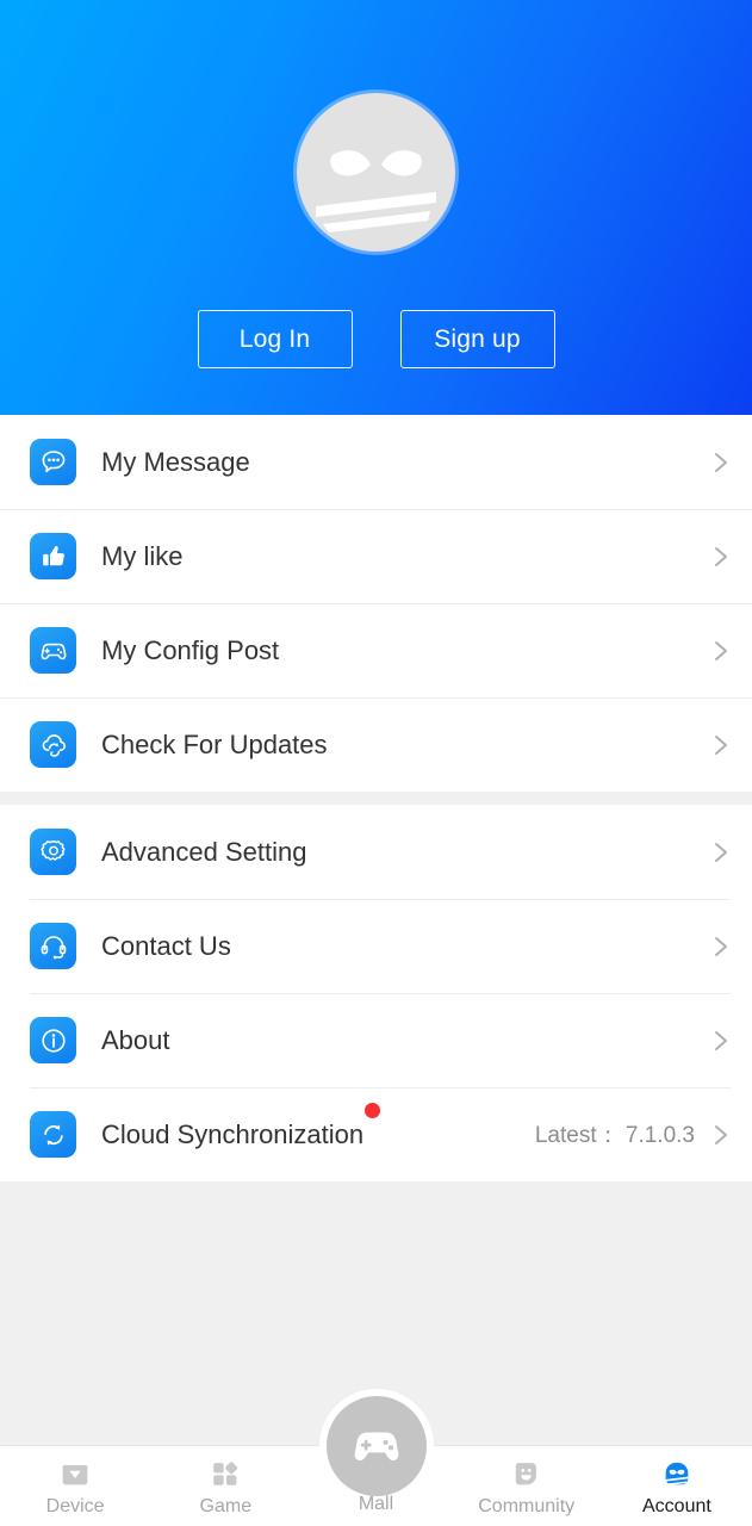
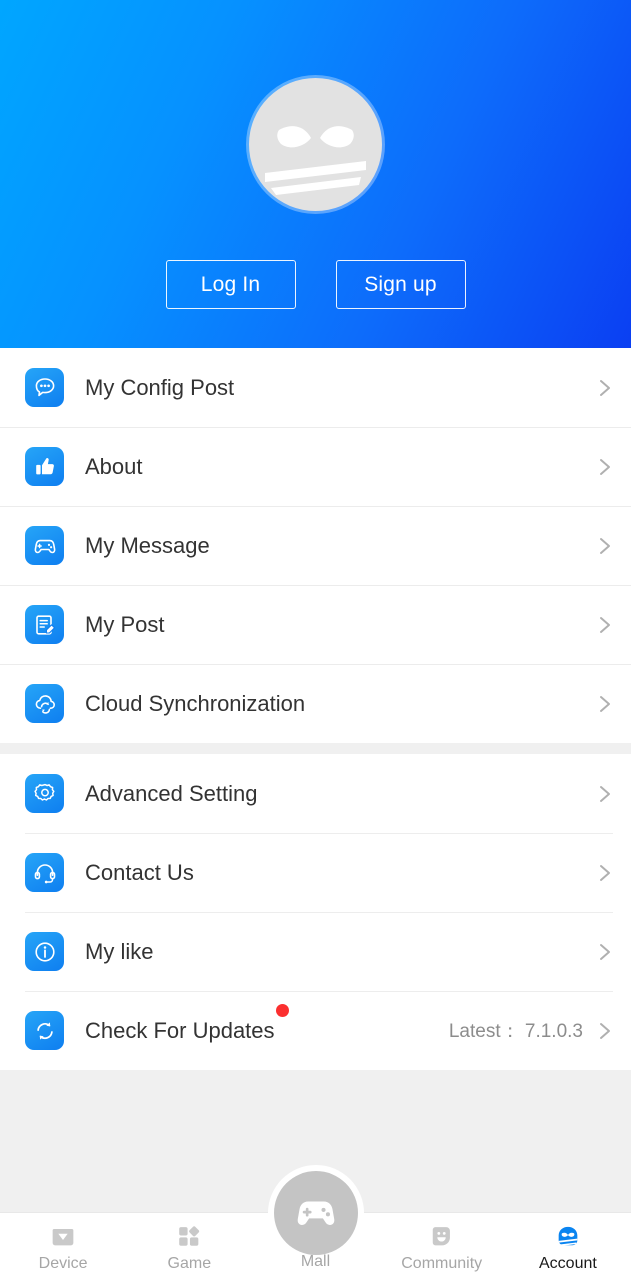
  Log In
  Sign up
- My Message
+ My Config Post
- My like
+ About
- My Config Post
+ My Message
+ My Post
- Check For Updates
+ Cloud Synchronization
  Advanced Setting
  Contact Us
- About
+ My like
- Cloud Synchronization
+ Check For Updates
  Latest： 7.1.0.3
  Device
  Game
  Mall
  Community
  Account
